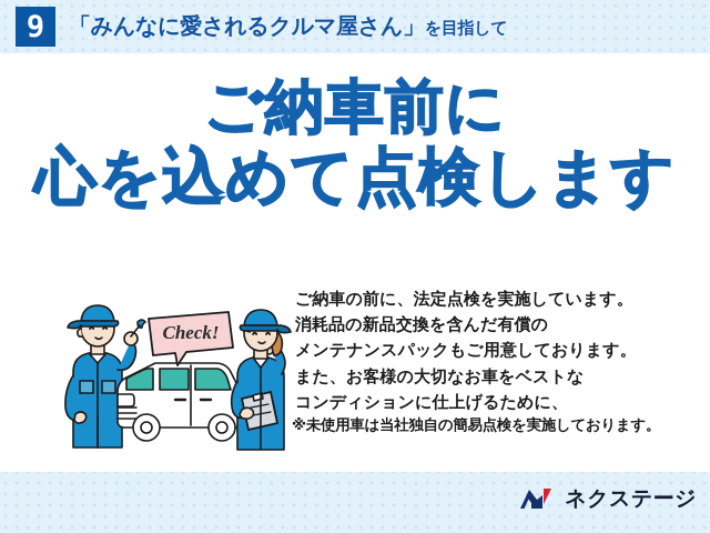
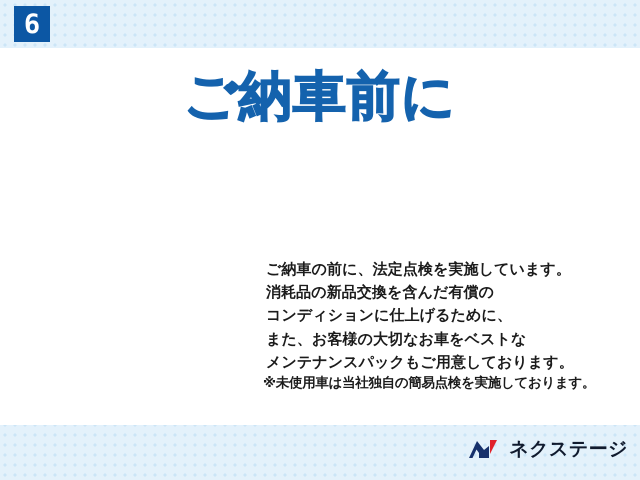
- 9
+ 6
- 「みんなに愛されるクルマ屋さん」を目指して
  ご納車前に
- 心を込めて点検します
- Check!
  ご納車の前に、法定点検を実施しています。
  消耗品の新品交換を含んだ有償の
- メンテナンスパックもご用意しております。
+ コンディションに仕上げるために、
  また、お客様の大切なお車をベストな
- コンディションに仕上げるために、
+ メンテナンスパックもご用意しております。
  ※未使用車は当社独自の簡易点検を実施しております。
  ネクステージ
